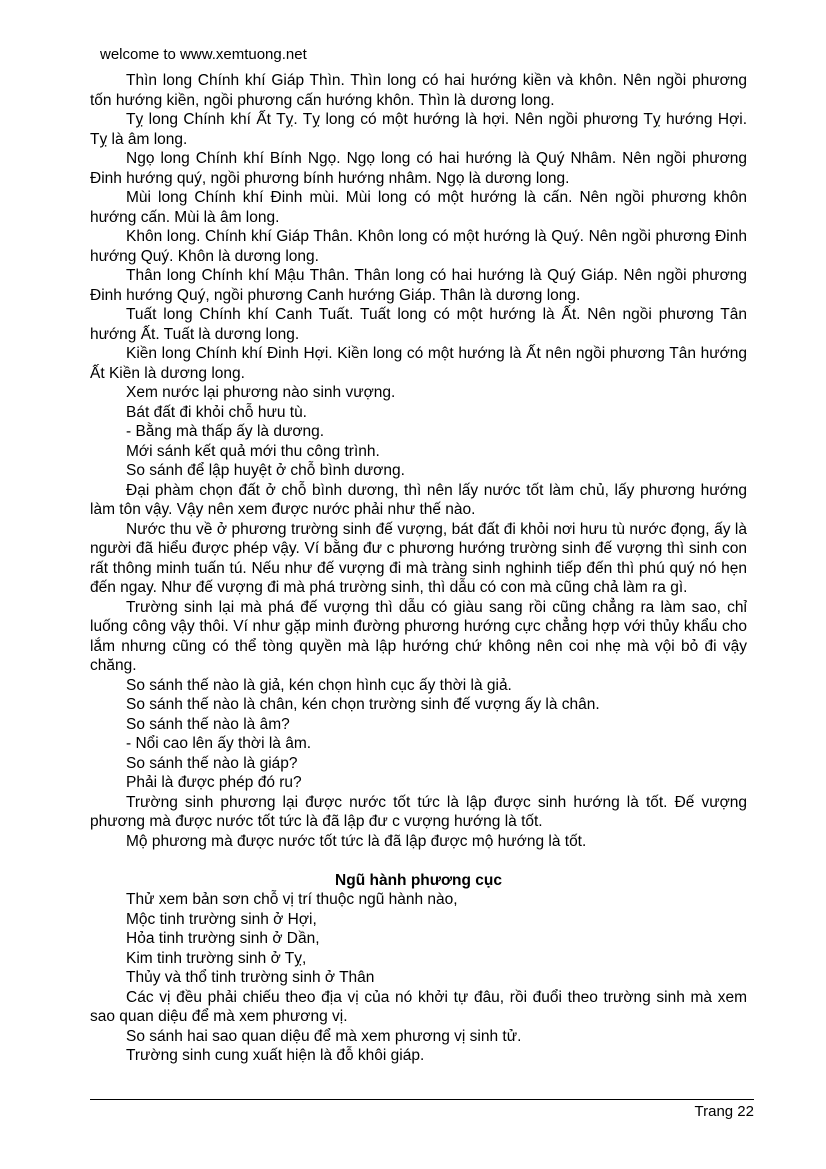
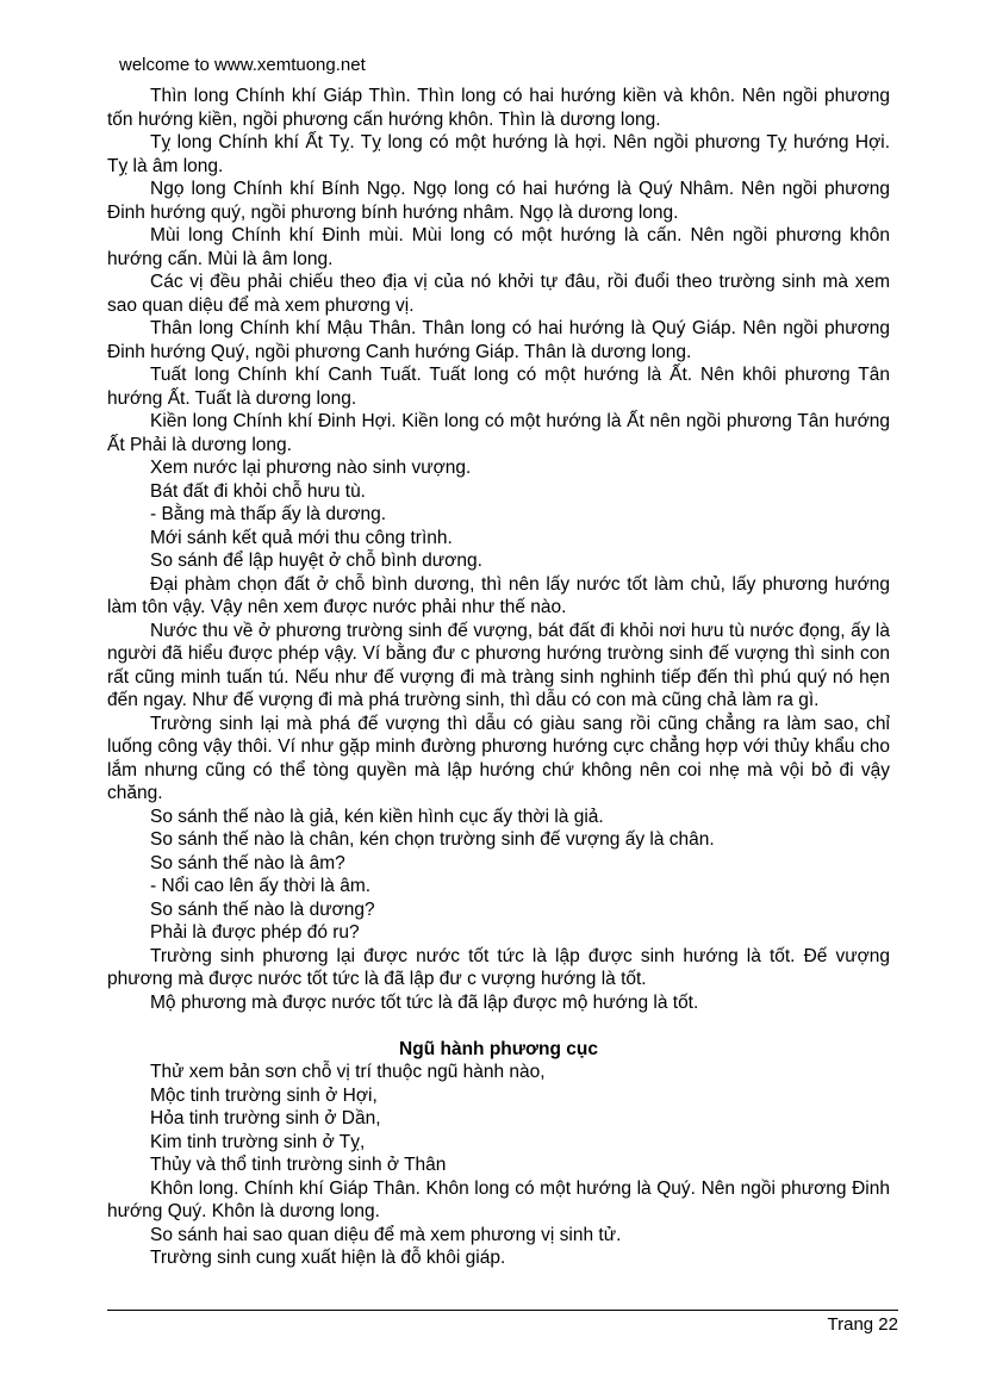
  welcome to www.xemtuong.net
  Thìn long Chính khí Giáp Thìn. Thìn long có hai hướng kiền và khôn. Nên ngồi phương tốn hướng kiền, ngồi phương cấn hướng khôn. Thìn là dương long.
  Tỵ long Chính khí Ất Tỵ. Tỵ long có một hướng là hợi. Nên ngồi phương Tỵ hướng Hợi. Tỵ là âm long.
  Ngọ long Chính khí Bính Ngọ. Ngọ long có hai hướng là Quý Nhâm. Nên ngồi phương Đinh hướng quý, ngồi phương bính hướng nhâm. Ngọ là dương long.
  Mùi long Chính khí Đinh mùi. Mùi long có một hướng là cấn. Nên ngồi phương khôn hướng cấn. Mùi là âm long.
- Khôn long. Chính khí Giáp Thân. Khôn long có một hướng là Quý. Nên ngồi phương Đinh hướng Quý. Khôn là dương long.
+ Các vị đều phải chiếu theo địa vị của nó khởi tự đâu, rồi đuổi theo trường sinh mà xem sao quan diệu để mà xem phương vị.
  Thân long Chính khí Mậu Thân. Thân long có hai hướng là Quý Giáp. Nên ngồi phương Đinh hướng Quý, ngồi phương Canh hướng Giáp. Thân là dương long.
- Tuất long Chính khí Canh Tuất. Tuất long có một hướng là Ất. Nên ngồi phương Tân hướng Ất. Tuất là dương long.
+ Tuất long Chính khí Canh Tuất. Tuất long có một hướng là Ất. Nên khôi phương Tân hướng Ất. Tuất là dương long.
- Kiền long Chính khí Đinh Hợi. Kiền long có một hướng là Ất nên ngồi phương Tân hướng Ất Kiền là dương long.
+ Kiền long Chính khí Đinh Hợi. Kiền long có một hướng là Ất nên ngồi phương Tân hướng Ất Phải là dương long.
  Xem nước lại phương nào sinh vượng.
  Bát đất đi khỏi chỗ hưu tù.
  - Bằng mà thấp ấy là dương.
  Mới sánh kết quả mới thu công trình.
  So sánh để lập huyệt ở chỗ bình dương.
  Đại phàm chọn đất ở chỗ bình dương, thì nên lấy nước tốt làm chủ, lấy phương hướng làm tôn vậy. Vậy nên xem được nước phải như thế nào.
- Nước thu về ở phương trường sinh đế vượng, bát đất đi khỏi nơi hưu tù nước đọng, ấy là người đã hiểu được phép vậy. Ví bằng đư c phương hướng trường sinh đế vượng thì sinh con rất thông minh tuấn tú. Nếu như đế vượng đi mà tràng sinh nghinh tiếp đến thì phú quý nó hẹn đến ngay. Như đế vượng đi mà phá trường sinh, thì dẫu có con mà cũng chả làm ra gì.
+ Nước thu về ở phương trường sinh đế vượng, bát đất đi khỏi nơi hưu tù nước đọng, ấy là người đã hiểu được phép vậy. Ví bằng đư c phương hướng trường sinh đế vượng thì sinh con rất cũng minh tuấn tú. Nếu như đế vượng đi mà tràng sinh nghinh tiếp đến thì phú quý nó hẹn đến ngay. Như đế vượng đi mà phá trường sinh, thì dẫu có con mà cũng chả làm ra gì.
  Trường sinh lại mà phá đế vượng thì dẫu có giàu sang rồi cũng chẳng ra làm sao, chỉ luống công vậy thôi. Ví như gặp minh đường phương hướng cực chẳng hợp với thủy khẩu cho lắm nhưng cũng có thể tòng quyền mà lập hướng chứ không nên coi nhẹ mà vội bỏ đi vậy chăng.
- So sánh thế nào là giả, kén chọn hình cục ấy thời là giả.
+ So sánh thế nào là giả, kén kiền hình cục ấy thời là giả.
  So sánh thế nào là chân, kén chọn trường sinh đế vượng ấy là chân.
  So sánh thế nào là âm?
  - Nổi cao lên ấy thời là âm.
- So sánh thế nào là giáp?
+ So sánh thế nào là dương?
  Phải là được phép đó ru?
  Trường sinh phương lại được nước tốt tức là lập được sinh hướng là tốt. Đế vượng phương mà được nước tốt tức là đã lập đư c vượng hướng là tốt.
  Mộ phương mà được nước tốt tức là đã lập được mộ hướng là tốt.
  Ngũ hành phương cục
  Thử xem bản sơn chỗ vị trí thuộc ngũ hành nào,
  Mộc tinh trường sinh ở Hợi,
  Hỏa tinh trường sinh ở Dần,
  Kim tinh trường sinh ở Tỵ,
  Thủy và thổ tinh trường sinh ở Thân
- Các vị đều phải chiếu theo địa vị của nó khởi tự đâu, rồi đuổi theo trường sinh mà xem sao quan diệu để mà xem phương vị.
+ Khôn long. Chính khí Giáp Thân. Khôn long có một hướng là Quý. Nên ngồi phương Đinh hướng Quý. Khôn là dương long.
  So sánh hai sao quan diệu để mà xem phương vị sinh tử.
  Trường sinh cung xuất hiện là đỗ khôi giáp.
  Trang 22
